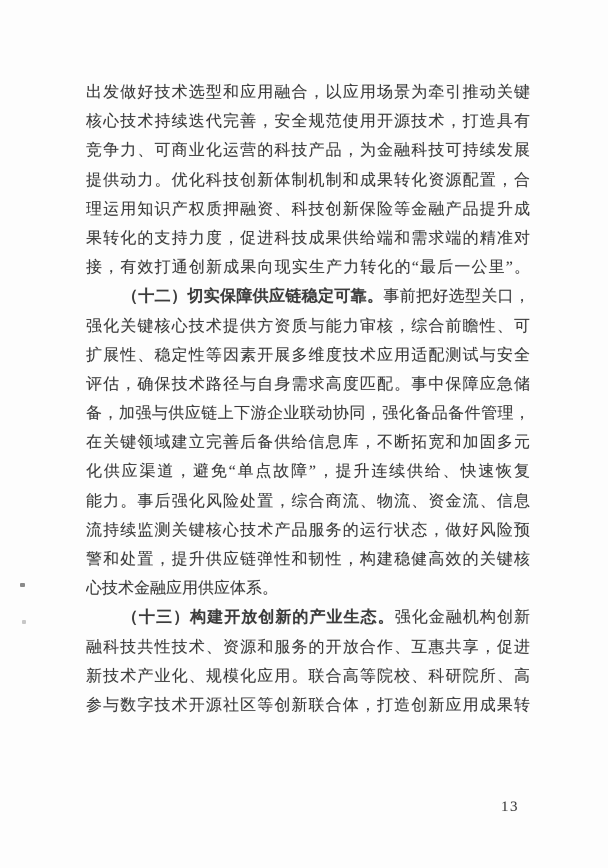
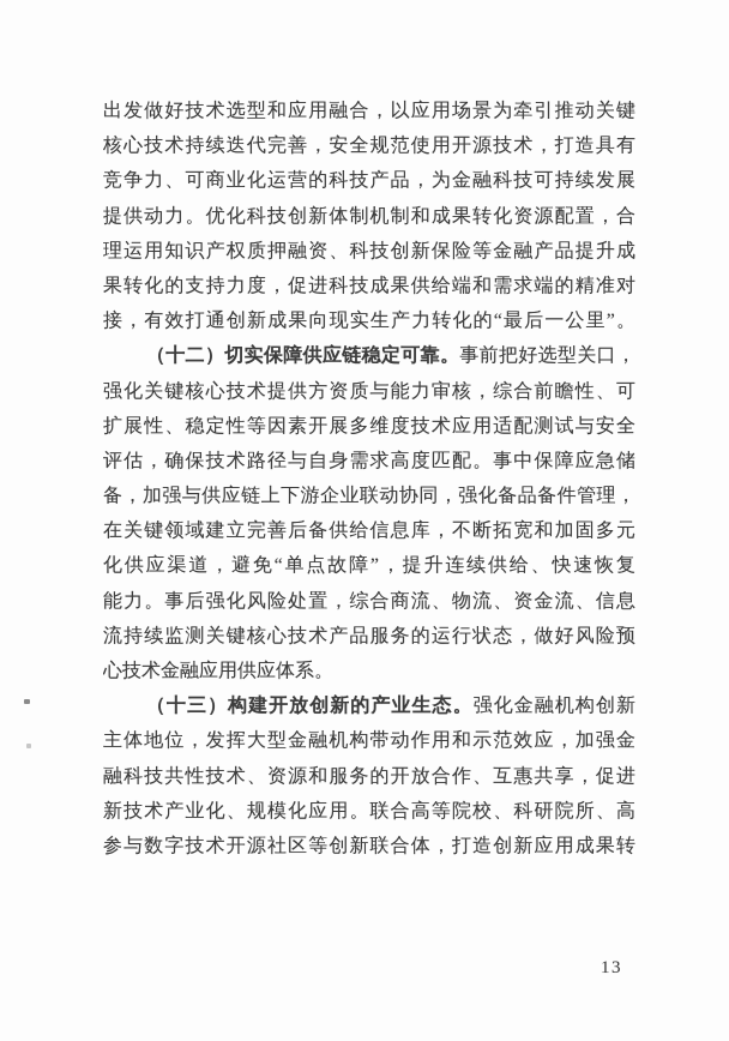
  出发做好技术选型和应用融合，以应用场景为牵引推动关键
  核心技术持续迭代完善，安全规范使用开源技术，打造具有
  竞争力、可商业化运营的科技产品，为金融科技可持续发展
  提供动力。优化科技创新体制机制和成果转化资源配置，合
  理运用知识产权质押融资、科技创新保险等金融产品提升成
  果转化的支持力度，促进科技成果供给端和需求端的精准对
  接，有效打通创新成果向现实生产力转化的“最后一公里”。
  （十二）切实保障供应链稳定可靠。事前把好选型关口，
  强化关键核心技术提供方资质与能力审核，综合前瞻性、可
  扩展性、稳定性等因素开展多维度技术应用适配测试与安全
  评估，确保技术路径与自身需求高度匹配。事中保障应急储
  备，加强与供应链上下游企业联动协同，强化备品备件管理，
  在关键领域建立完善后备供给信息库，不断拓宽和加固多元
  化供应渠道，避免“单点故障”，提升连续供给、快速恢复
  能力。事后强化风险处置，综合商流、物流、资金流、信息
  流持续监测关键核心技术产品服务的运行状态，做好风险预
- 警和处置，提升供应链弹性和韧性，构建稳健高效的关键核
  心技术金融应用供应体系。
  （十三）构建开放创新的产业生态。强化金融机构创新
+ 主体地位，发挥大型金融机构带动作用和示范效应，加强金
  融科技共性技术、资源和服务的开放合作、互惠共享，促进
  新技术产业化、规模化应用。联合高等院校、科研院所、高
  参与数字技术开源社区等创新联合体，打造创新应用成果转
  13
